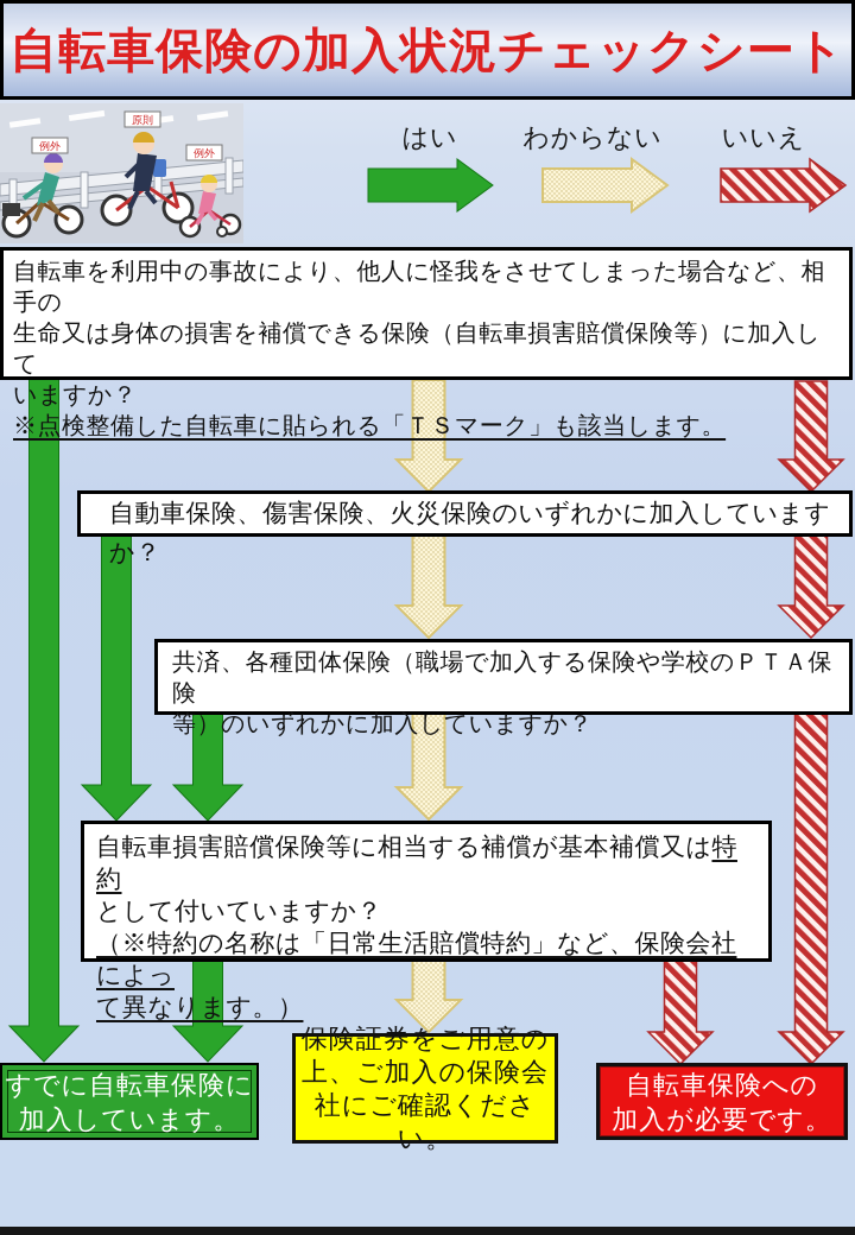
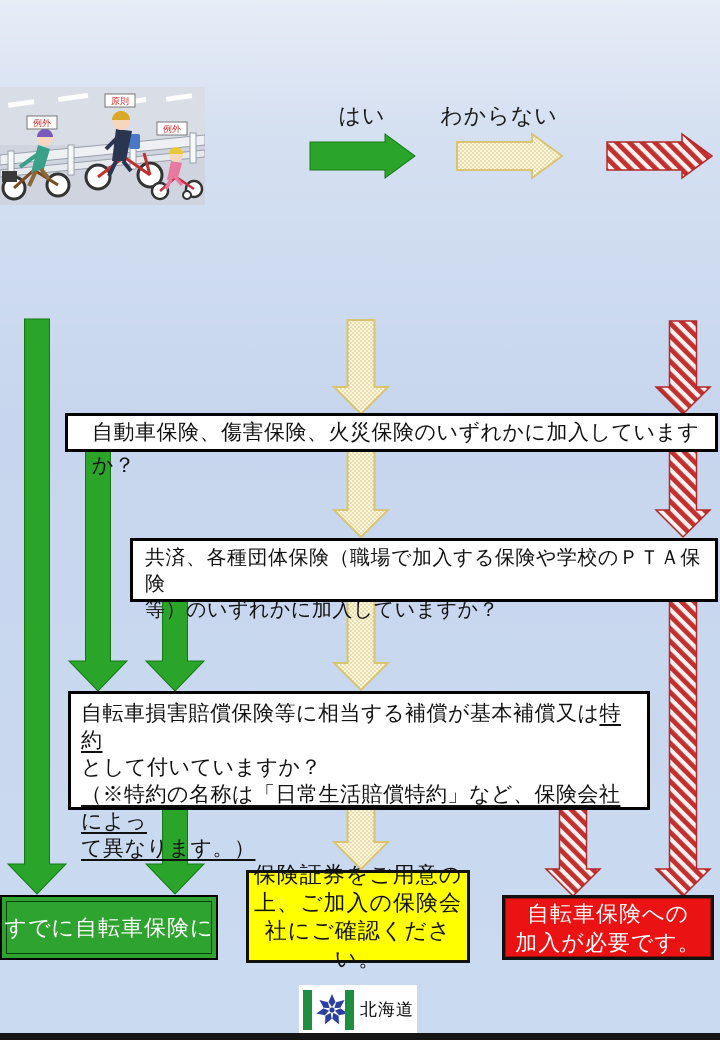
- 自転車保険の加入状況チェックシート
  原則
  例外
  例外
  はい
  わからない
- いいえ
- 自転車を利用中の事故により、他人に怪我をさせてしまった場合など、相手の
- 生命又は身体の損害を補償できる保険（自転車損害賠償保険等）に加入して
- いますか？
- ※点検整備した自転車に貼られる「ＴＳマーク」も該当します。
  自動車保険、傷害保険、火災保険のいずれかに加入していますか？
  共済、各種団体保険（職場で加入する保険や学校のＰＴＡ保険
  等）のいずれかに加入していますか？
  自転車損害賠償保険等に相当する補償が基本補償又は特約
  として付いていますか？
  （※特約の名称は「日常生活賠償特約」など、保険会社によっ
  て異なります。）
  すでに自転車保険に
- 加入しています。
  保険証券をご用意の
  上、ご加入の保険会
  社にご確認ください。
  自転車保険への
  加入が必要です。
+ 北海道
